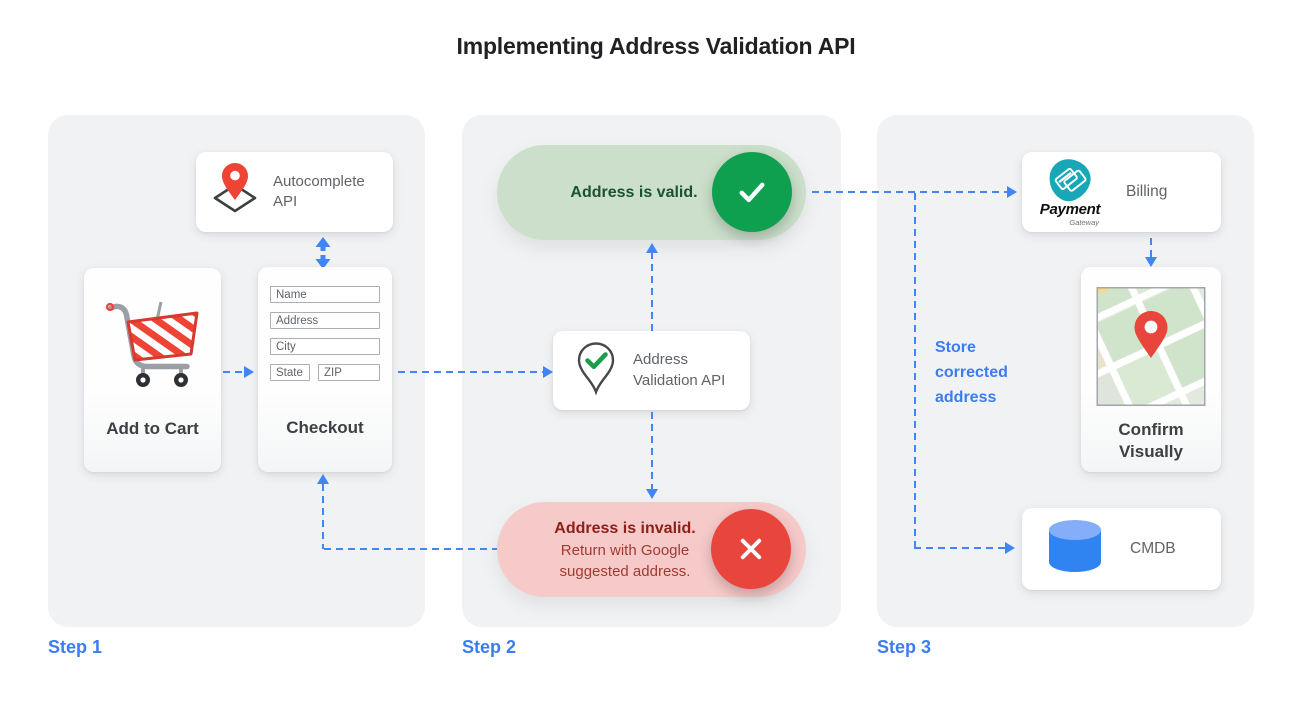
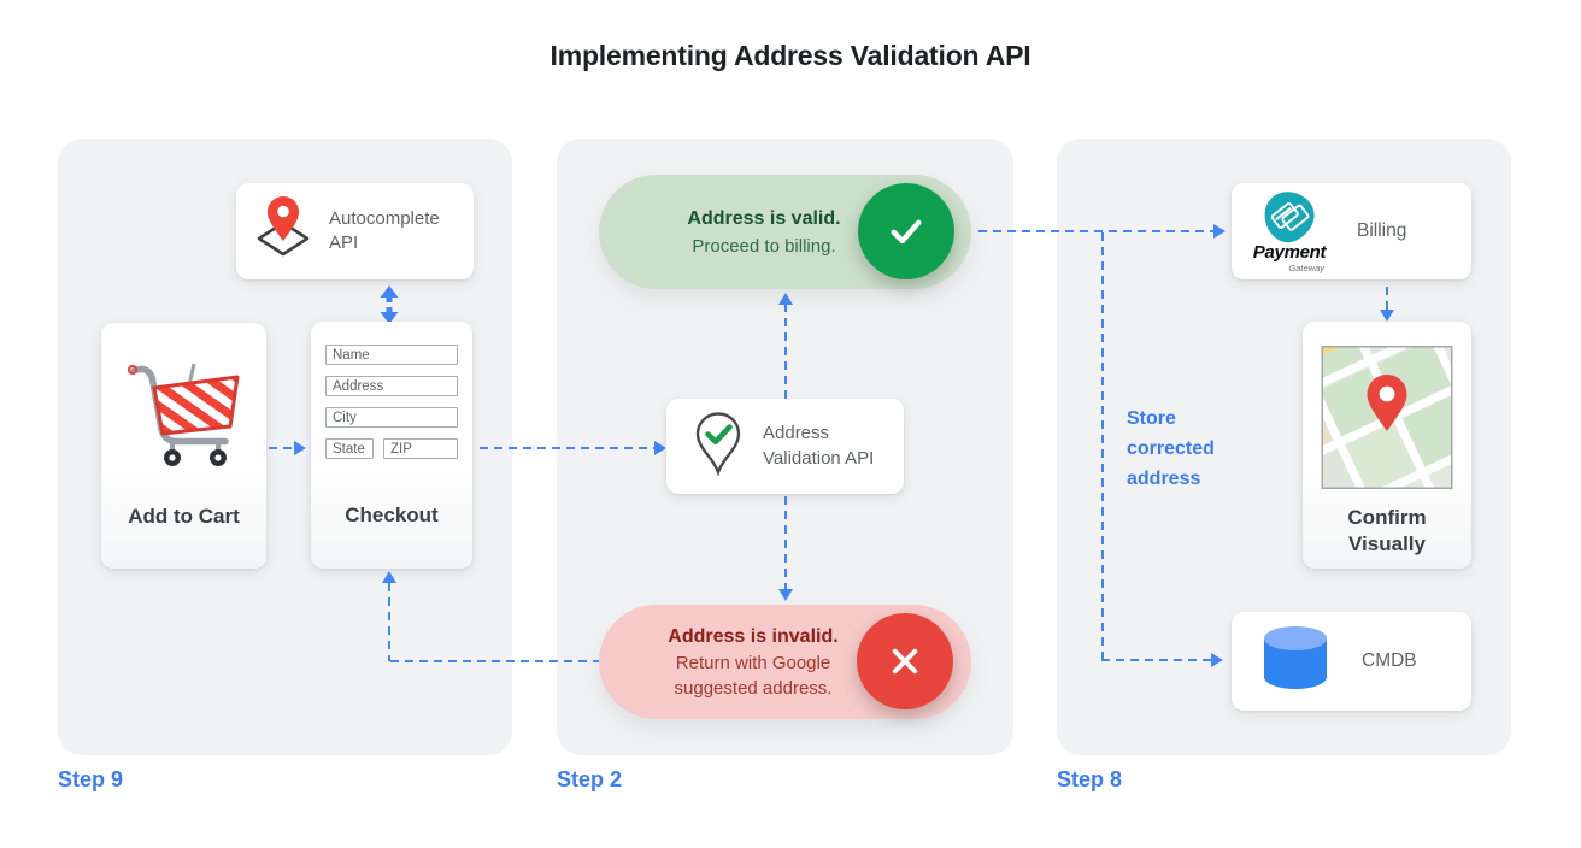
  Implementing Address Validation API
- Step 1
+ Step 9
  Step 2
- Step 3
+ Step 8
  Autocomplete
  API
  Add to Cart
  Name
  Address
  City
  State
  ZIP
  Checkout
  Address is valid.
+ Proceed to billing.
  Address
  Validation API
  Address is invalid.
  Return with Google
  suggested address.
  Store
  corrected
  address
  Payment
  Gateway
  Billing
  Confirm
  Visually
  CMDB
